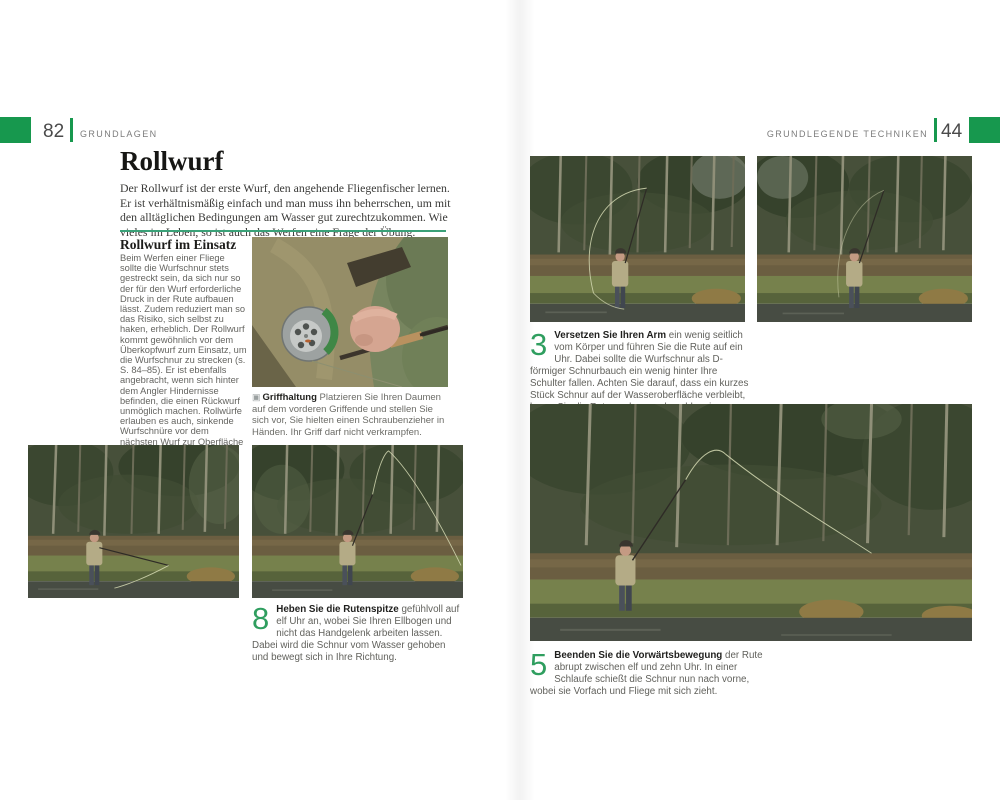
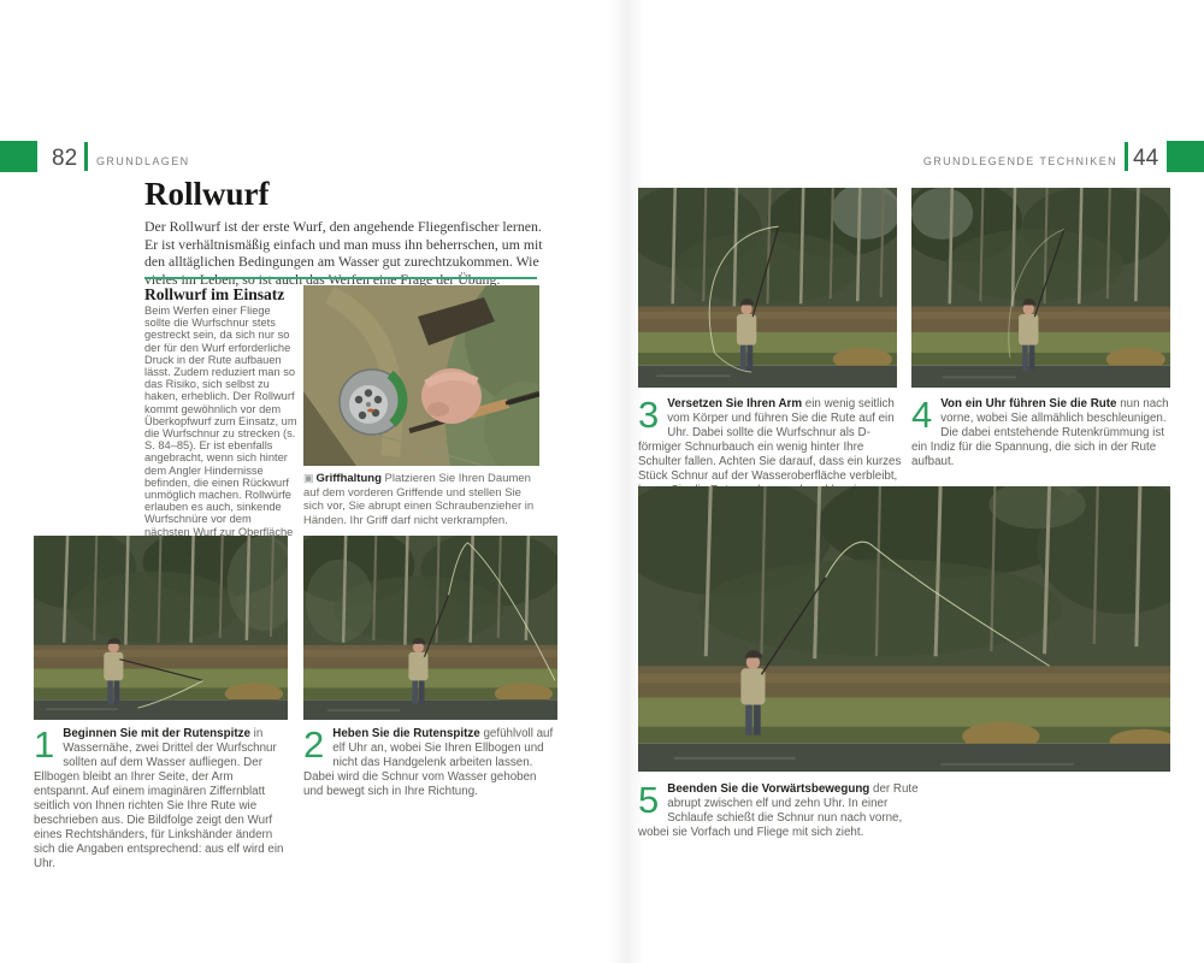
  82
  GRUNDLAGEN
  GRUNDLEGENDE TECHNIKEN
  44
  Rollwurf
  Der Rollwurf ist der erste Wurf, den angehende Fliegenfischer lernen. Er ist verhältnismäßig einfach und man muss ihn beherrschen, um mit den alltäglichen Bedingungen am Wasser gut zurechtzukommen. Wie
  Rollwurf im Einsatz
  Beim Werfen einer Fliege sollte die Wurfschnur stets gestreckt sein, da sich nur so der für den Wurf erforderliche Druck in der Rute aufbauen lässt. Zudem reduziert man so das Risiko, sich selbst zu haken, erheblich. Der Rollwurf kommt gewöhnlich vor dem Überkopfwurf zum Einsatz, um die Wurfschnur zu strecken (s. S. 84–85). Er ist ebenfalls angebracht, wenn sich hinter dem Angler Hindernisse befinden, die einen Rückwurf unmöglich machen. Rollwürfe erlauben es auch, sinkende Wurfschnüre vor dem nächsten Wurf zur Oberfläche
- ▣ Griffhaltung Platzieren Sie Ihren Daumen auf dem vorderen Griffende und stellen Sie sich vor, Sie hielten einen Schraubenzieher in Händen. Ihr Griff darf nicht verkrampfen.
+ ▣ Griffhaltung Platzieren Sie Ihren Daumen auf dem vorderen Griffende und stellen Sie sich vor, Sie abrupt einen Schraubenzieher in Händen. Ihr Griff darf nicht verkrampfen.
+ 1
+ Beginnen Sie mit der Rutenspitze in Wassernähe, zwei Drittel der Wurfschnur sollten auf dem Wasser aufliegen. Der Ellbogen bleibt an Ihrer Seite, der Arm entspannt. Auf einem imaginären Ziffernblatt seitlich von Ihnen richten Sie Ihre Rute wie beschrieben aus. Die Bildfolge zeigt den Wurf eines Rechtshänders, für Linkshänder ändern sich die Angaben entsprechend: aus elf wird ein Uhr.
- 8
+ 2
  Heben Sie die Rutenspitze gefühlvoll auf elf Uhr an, wobei Sie Ihren Ellbogen und nicht das Handgelenk arbeiten lassen. Dabei wird die Schnur vom Wasser gehoben und bewegt sich in Ihre Richtung.
  3
  Versetzen Sie Ihren Arm ein wenig seitlich vom Körper und führen Sie die Rute auf ein Uhr. Dabei sollte die Wurfschnur als D-förmiger Schnurbauch ein wenig hinter Ihre Schulter fallen. Achten Sie darauf, dass ein kurzes Stück Schnur auf der Wasseroberfläche verbleibt,
+ 4
+ Von ein Uhr führen Sie die Rute nun nach vorne, wobei Sie allmählich beschleunigen. Die dabei entstehende Rutenkrümmung ist ein Indiz für die Spannung, die sich in der Rute aufbaut.
  5
  Beenden Sie die Vorwärtsbewegung der Rute abrupt zwischen elf und zehn Uhr. In einer Schlaufe schießt die Schnur nun nach vorne, wobei sie Vorfach und Fliege mit sich zieht.
